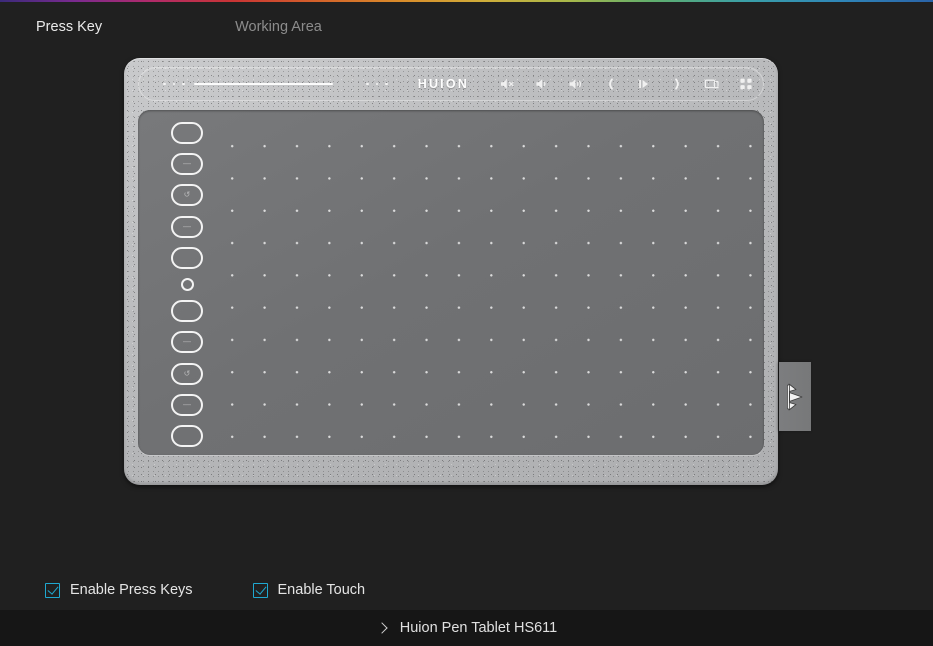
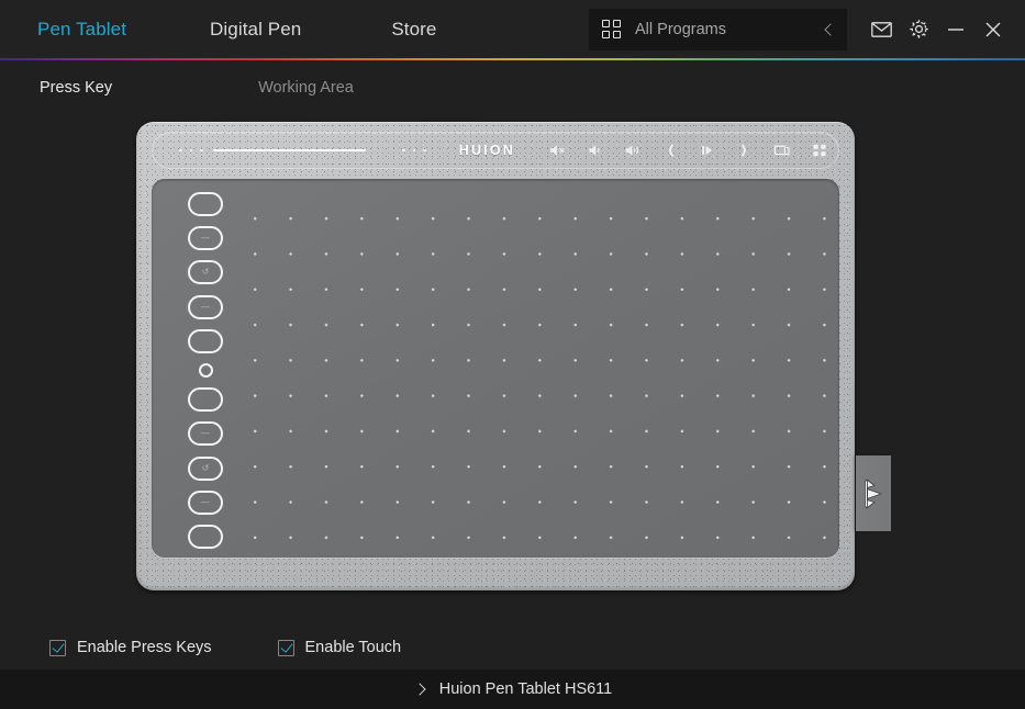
+ Pen Tablet
+ Digital Pen
+ Store
+ All Programs
  Press Key
  Working Area
  HUION
  —
  ↺
  —
  —
  ↺
  —
  Enable Press Keys
  Enable Touch
  Huion Pen Tablet HS611
